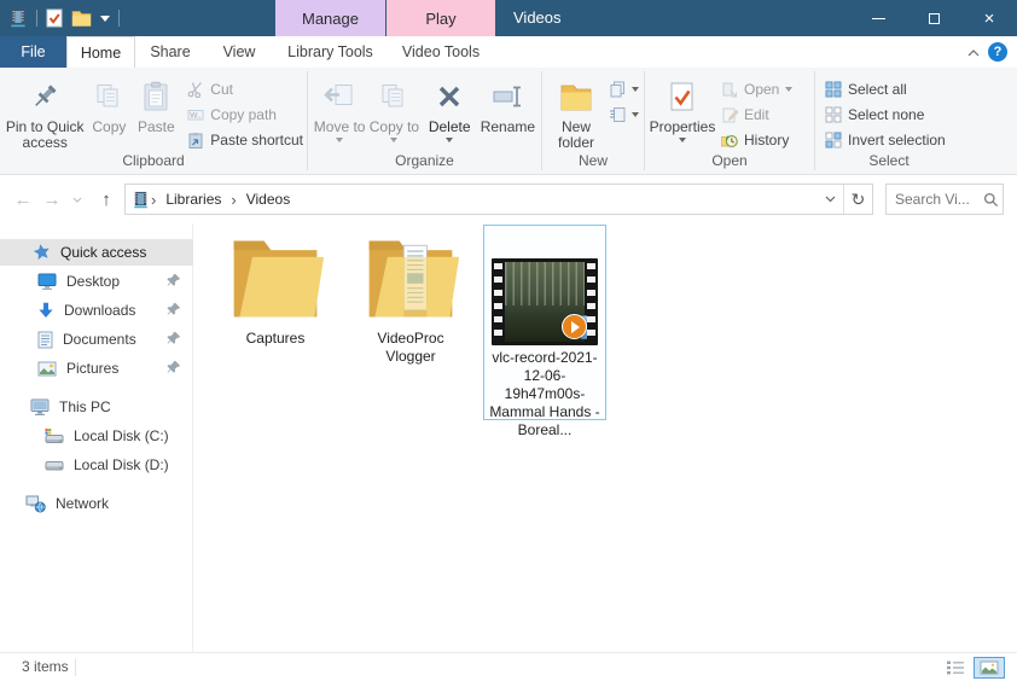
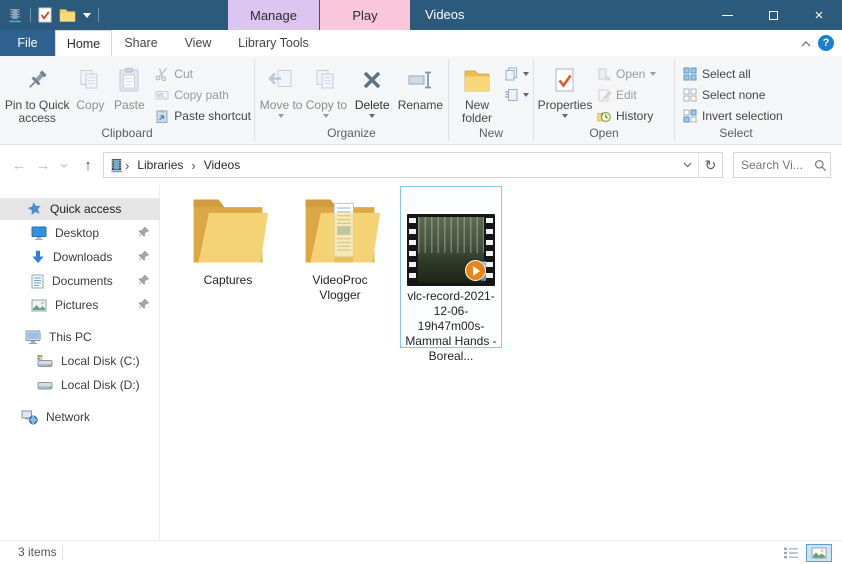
  Manage
  Play
  Videos
  ×
  File
  Home
  Share
  View
  Library Tools
- Video Tools
  ?
  Pin to Quick access
  Copy
  Paste
  Cut
  Copy path
  Paste shortcut
  Clipboard
  Move to
  Copy to
  Delete
  Rename
  Organize
  New folder
  New
  Properties
  Open
  Edit
  History
  Open
  Select all
  Select none
  Invert selection
  Select
  ←
  →
  ↑
  ›
  Libraries
  ›
  Videos
  ↻
  Search Vi...
  Quick access
  Desktop
  Downloads
  Documents
  Pictures
  This PC
  Local Disk (C:)
  Local Disk (D:)
  Network
  Captures
  VideoProc Vlogger
  vlc-record-2021-12-06-19h47m00s-Mammal Hands - Boreal...
  3 items
